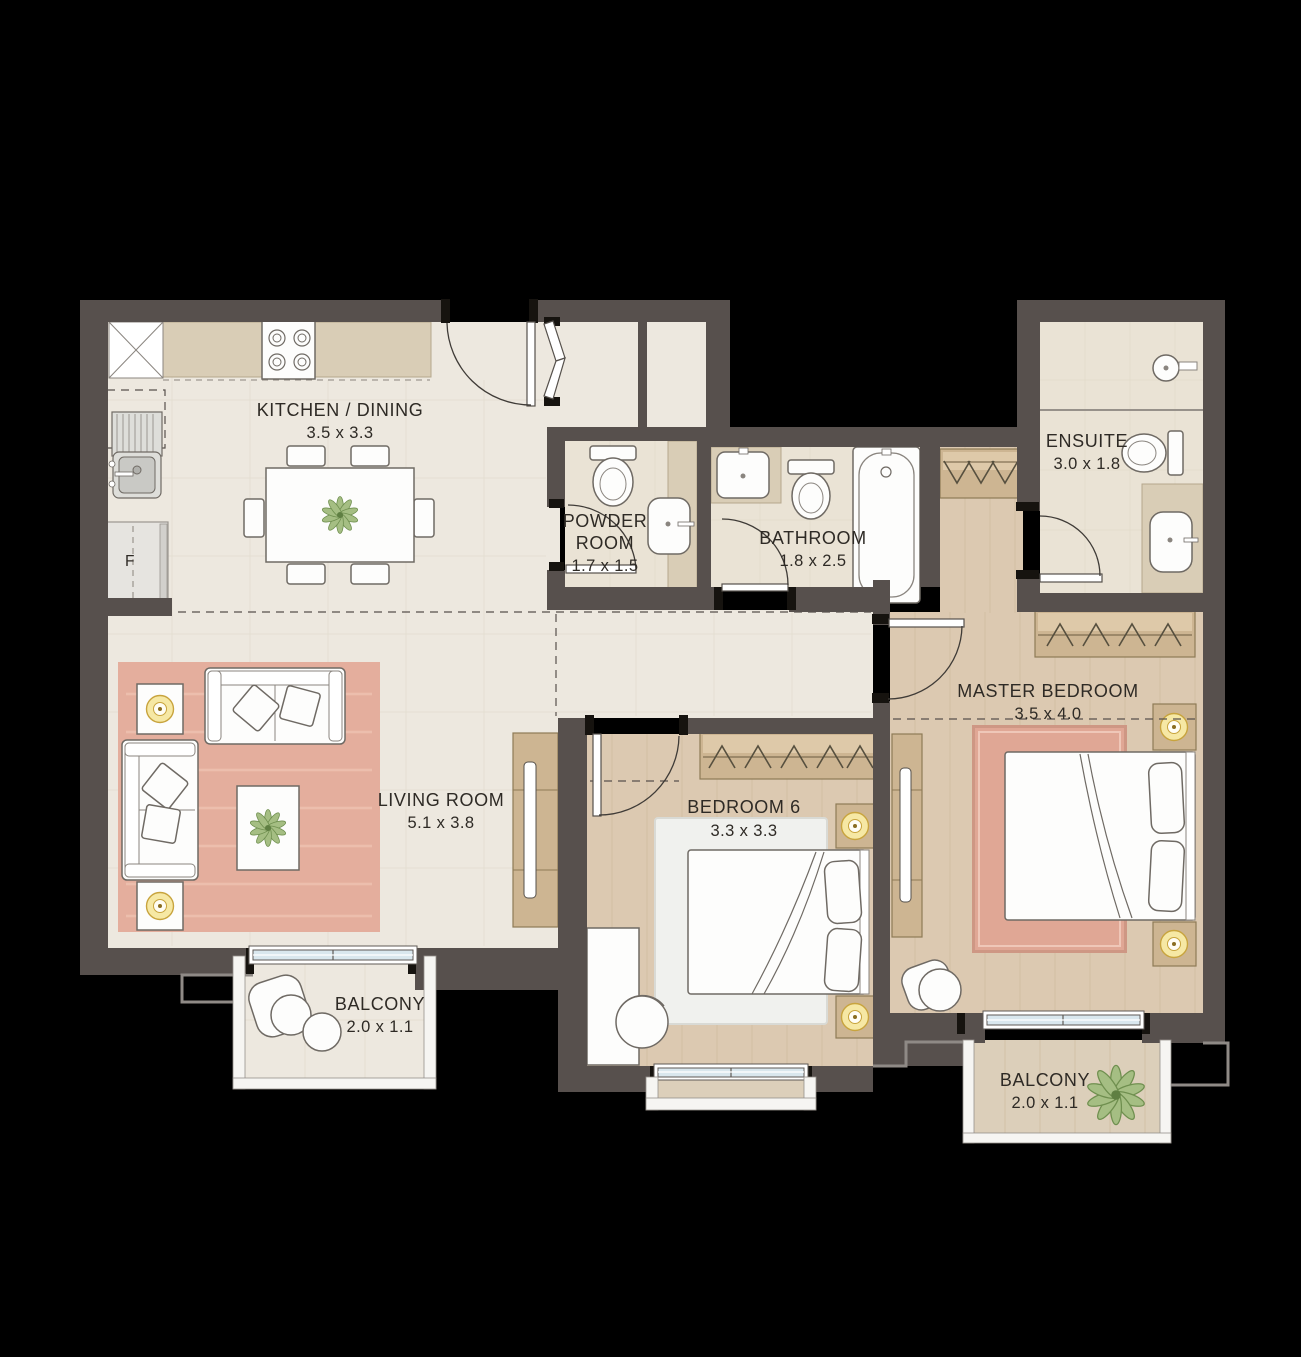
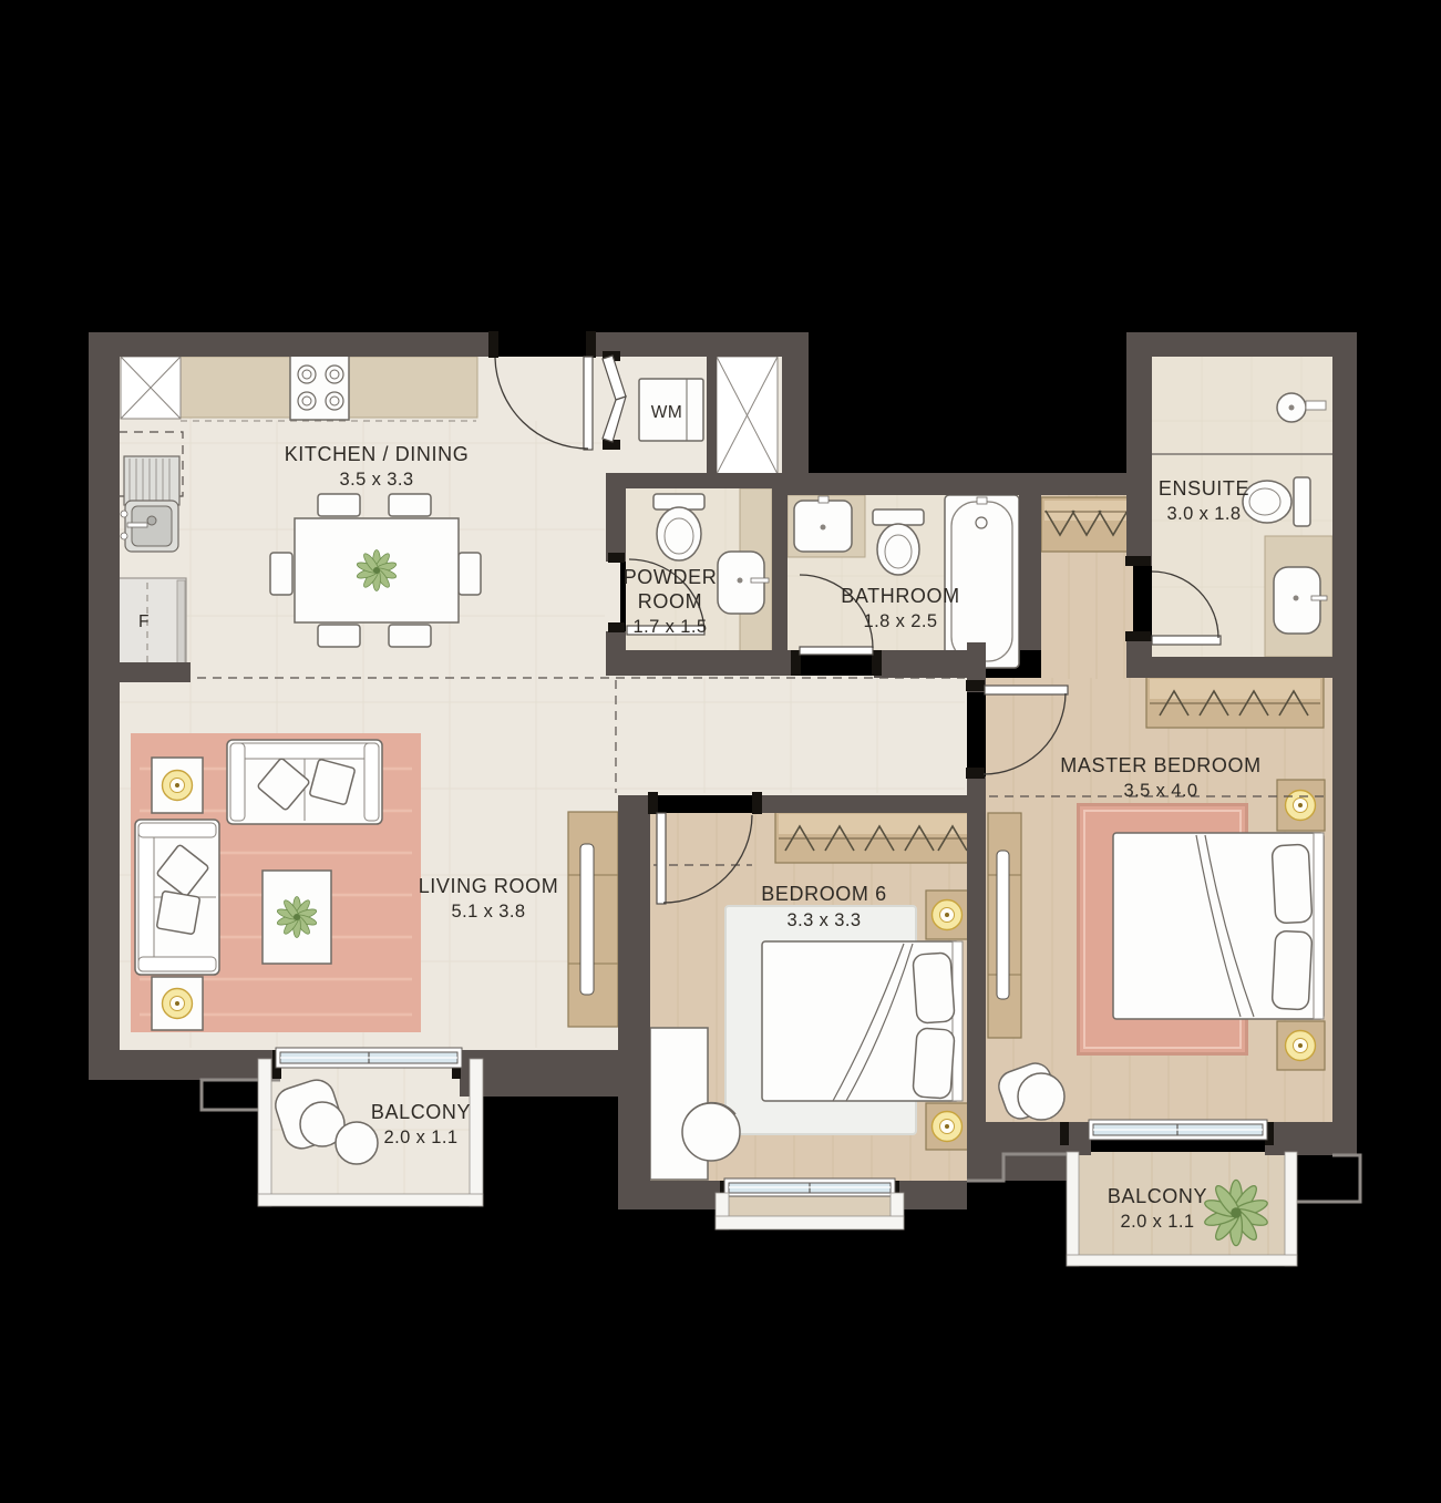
  F
+ WM
  KITCHEN / DINING
  3.5 x 3.3
  POWDER
  ROOM
  1.7 x 1.5
  BATHROOM
  1.8 x 2.5
  ENSUITE
  3.0 x 1.8
  MASTER BEDROOM
  3.5 x 4.0
  BEDROOM 6
  3.3 x 3.3
  LIVING ROOM
  5.1 x 3.8
  BALCONY
  2.0 x 1.1
  BALCONY
  2.0 x 1.1
